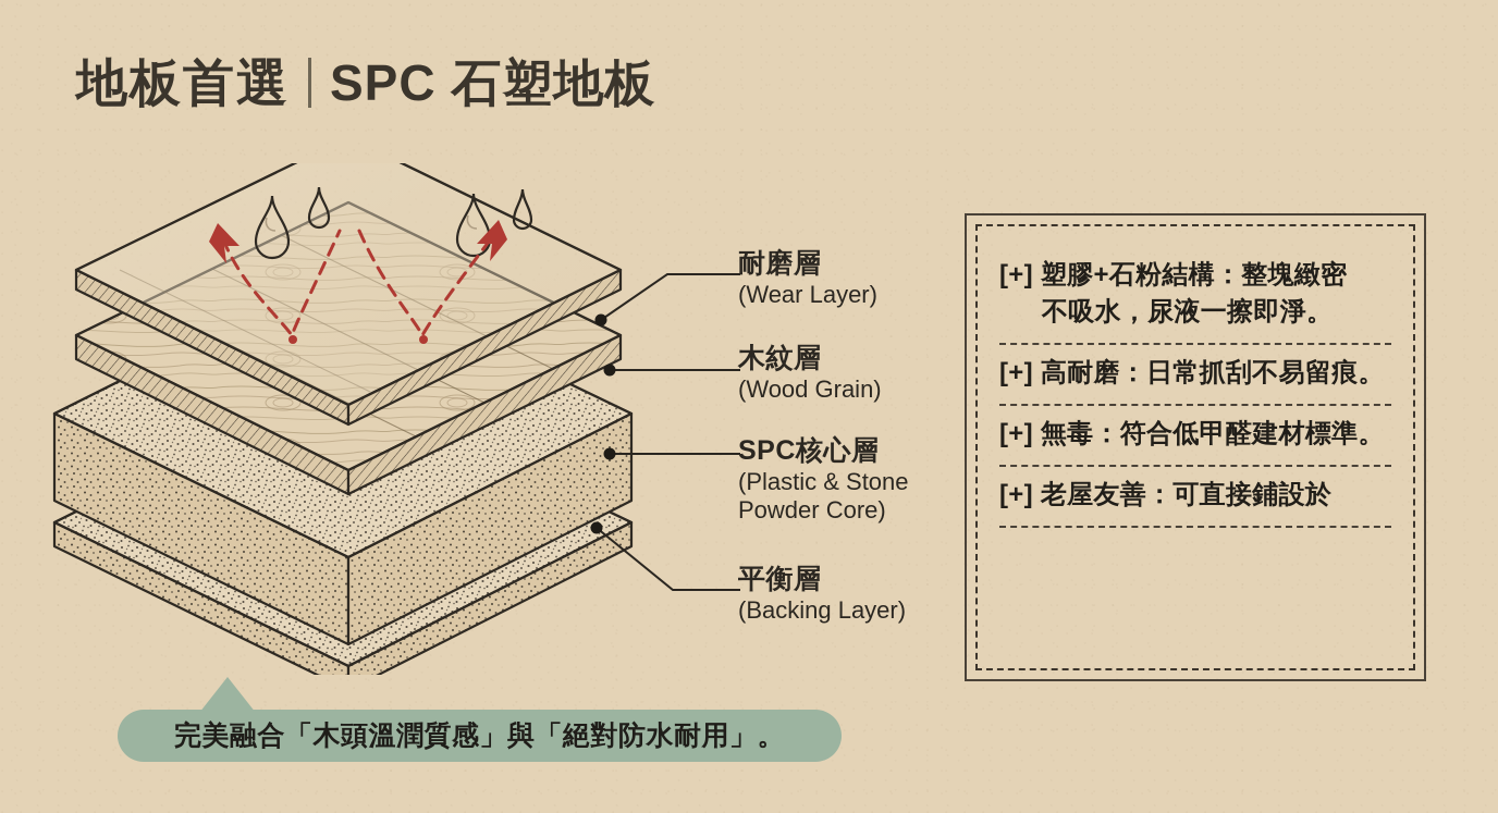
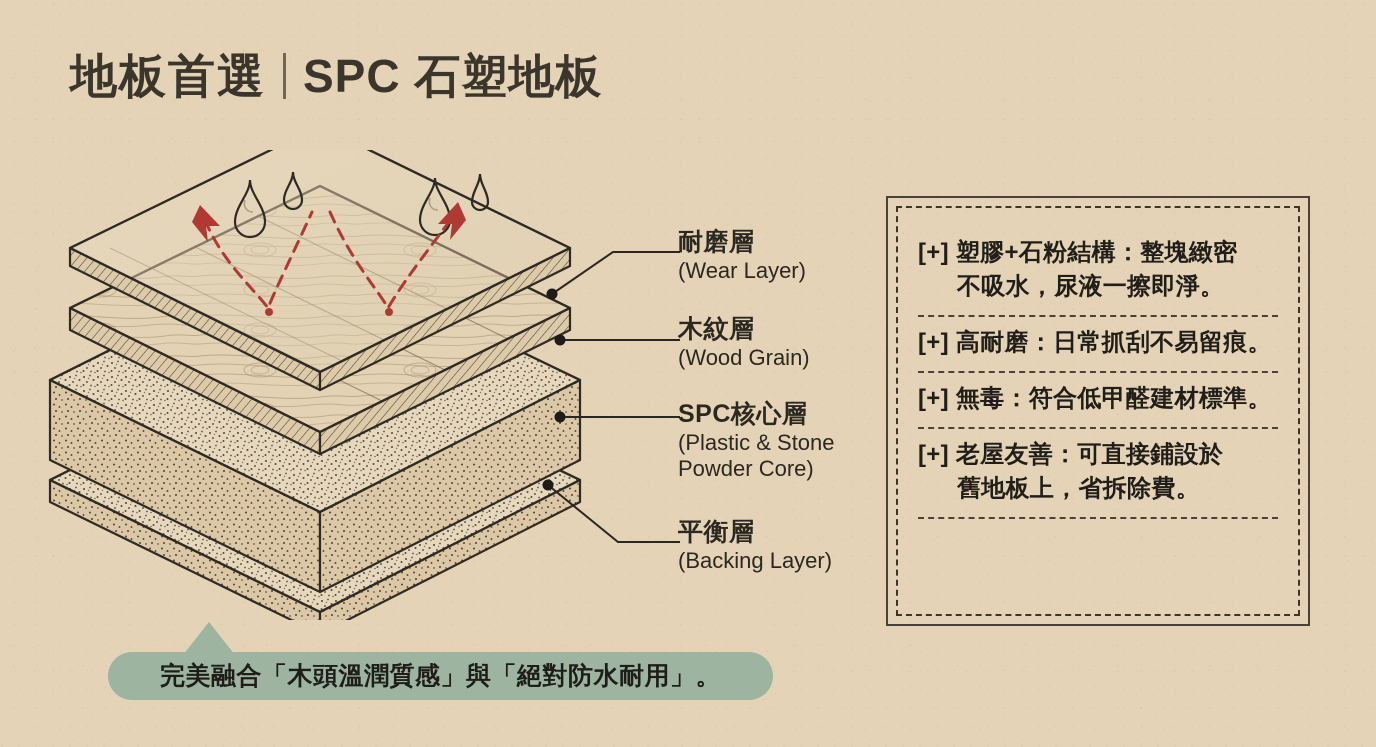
  地板首選
  SPC 石塑地板
  耐磨層
  (Wear Layer)
  木紋層
  (Wood Grain)
  SPC核心層
  (Plastic & Stone
  Powder Core)
  平衡層
  (Backing Layer)
  [+] 塑膠+石粉結構：整塊緻密
  不吸水，尿液一擦即淨。
  [+] 高耐磨：日常抓刮不易留痕。
  [+] 無毒：符合低甲醛建材標準。
  [+] 老屋友善：可直接鋪設於
+ 舊地板上，省拆除費。
  完美融合「木頭溫潤質感」與「絕對防水耐用」。
